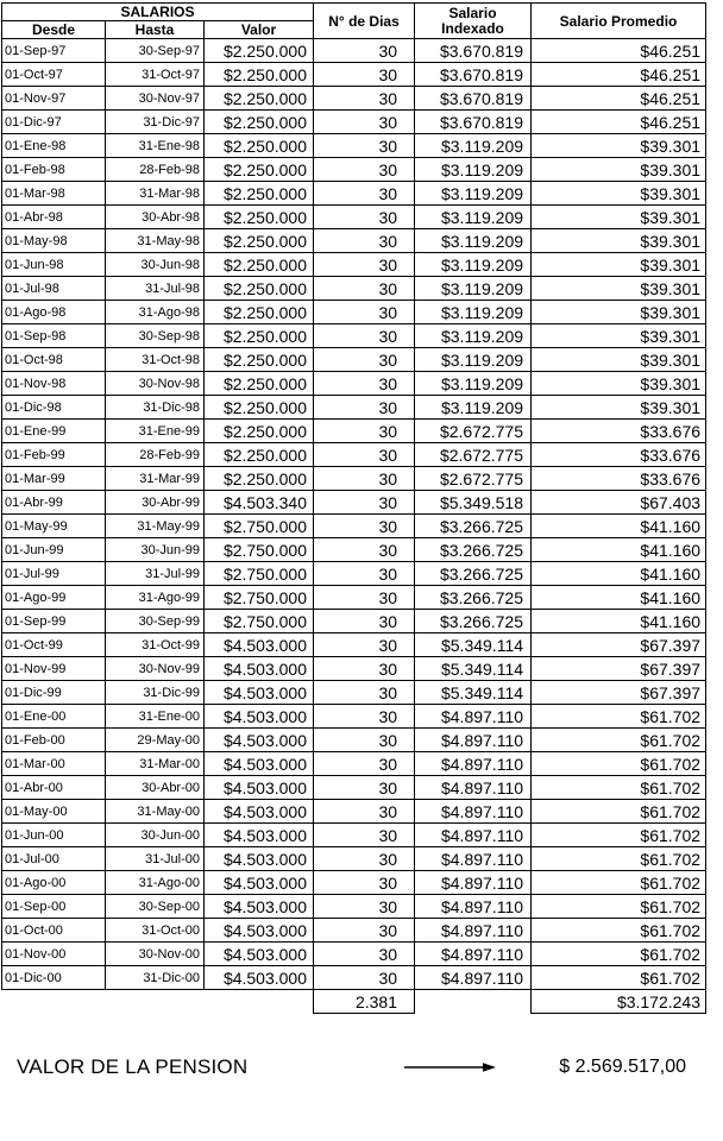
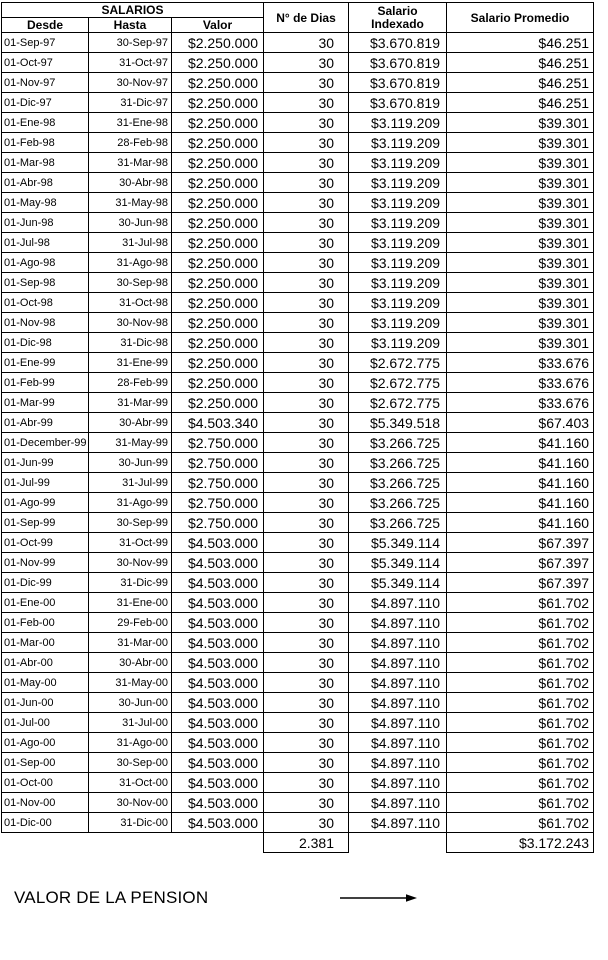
  SALARIOS	N° de Dias	Salario Indexado	Salario Promedio
  Desde	Hasta	Valor
  01-Sep-97	30-Sep-97	$2.250.000	30	$3.670.819	$46.251
  01-Oct-97	31-Oct-97	$2.250.000	30	$3.670.819	$46.251
  01-Nov-97	30-Nov-97	$2.250.000	30	$3.670.819	$46.251
  01-Dic-97	31-Dic-97	$2.250.000	30	$3.670.819	$46.251
  01-Ene-98	31-Ene-98	$2.250.000	30	$3.119.209	$39.301
  01-Feb-98	28-Feb-98	$2.250.000	30	$3.119.209	$39.301
  01-Mar-98	31-Mar-98	$2.250.000	30	$3.119.209	$39.301
  01-Abr-98	30-Abr-98	$2.250.000	30	$3.119.209	$39.301
  01-May-98	31-May-98	$2.250.000	30	$3.119.209	$39.301
  01-Jun-98	30-Jun-98	$2.250.000	30	$3.119.209	$39.301
  01-Jul-98	31-Jul-98	$2.250.000	30	$3.119.209	$39.301
  01-Ago-98	31-Ago-98	$2.250.000	30	$3.119.209	$39.301
  01-Sep-98	30-Sep-98	$2.250.000	30	$3.119.209	$39.301
  01-Oct-98	31-Oct-98	$2.250.000	30	$3.119.209	$39.301
  01-Nov-98	30-Nov-98	$2.250.000	30	$3.119.209	$39.301
  01-Dic-98	31-Dic-98	$2.250.000	30	$3.119.209	$39.301
  01-Ene-99	31-Ene-99	$2.250.000	30	$2.672.775	$33.676
  01-Feb-99	28-Feb-99	$2.250.000	30	$2.672.775	$33.676
  01-Mar-99	31-Mar-99	$2.250.000	30	$2.672.775	$33.676
  01-Abr-99	30-Abr-99	$4.503.340	30	$5.349.518	$67.403
- 01-May-99	31-May-99	$2.750.000	30	$3.266.725	$41.160
+ 01-December-99	31-May-99	$2.750.000	30	$3.266.725	$41.160
  01-Jun-99	30-Jun-99	$2.750.000	30	$3.266.725	$41.160
  01-Jul-99	31-Jul-99	$2.750.000	30	$3.266.725	$41.160
  01-Ago-99	31-Ago-99	$2.750.000	30	$3.266.725	$41.160
  01-Sep-99	30-Sep-99	$2.750.000	30	$3.266.725	$41.160
  01-Oct-99	31-Oct-99	$4.503.000	30	$5.349.114	$67.397
  01-Nov-99	30-Nov-99	$4.503.000	30	$5.349.114	$67.397
  01-Dic-99	31-Dic-99	$4.503.000	30	$5.349.114	$67.397
  01-Ene-00	31-Ene-00	$4.503.000	30	$4.897.110	$61.702
- 01-Feb-00	29-May-00	$4.503.000	30	$4.897.110	$61.702
+ 01-Feb-00	29-Feb-00	$4.503.000	30	$4.897.110	$61.702
  01-Mar-00	31-Mar-00	$4.503.000	30	$4.897.110	$61.702
  01-Abr-00	30-Abr-00	$4.503.000	30	$4.897.110	$61.702
  01-May-00	31-May-00	$4.503.000	30	$4.897.110	$61.702
  01-Jun-00	30-Jun-00	$4.503.000	30	$4.897.110	$61.702
  01-Jul-00	31-Jul-00	$4.503.000	30	$4.897.110	$61.702
  01-Ago-00	31-Ago-00	$4.503.000	30	$4.897.110	$61.702
  01-Sep-00	30-Sep-00	$4.503.000	30	$4.897.110	$61.702
  01-Oct-00	31-Oct-00	$4.503.000	30	$4.897.110	$61.702
  01-Nov-00	30-Nov-00	$4.503.000	30	$4.897.110	$61.702
  01-Dic-00	31-Dic-00	$4.503.000	30	$4.897.110	$61.702
  	2.381		$3.172.243
  VALOR DE LA PENSION
- $ 2.569.517,00
